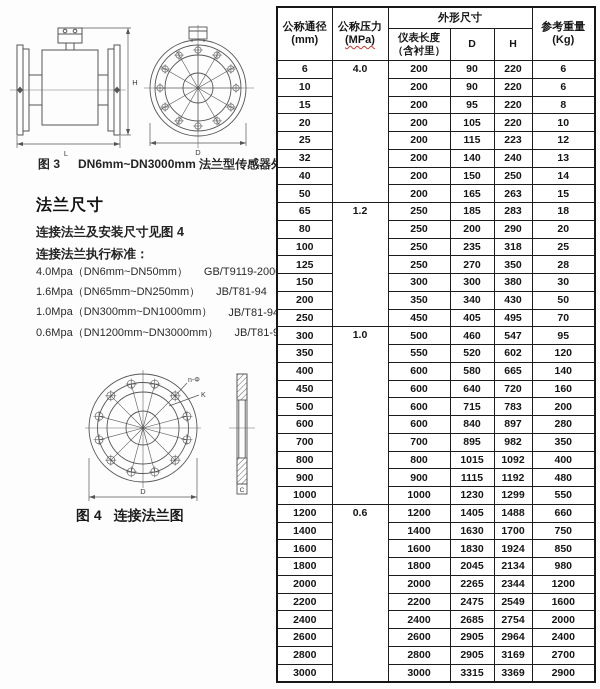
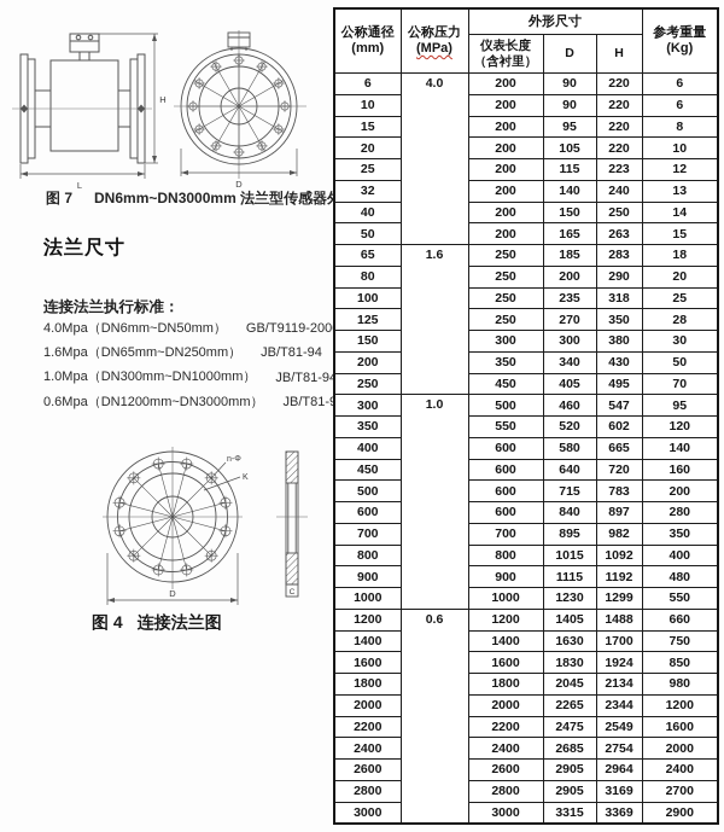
  L
  H
  D
- 图 3
+ 图 7
  DN6mm~DN3000mm 法兰型传感器
  法兰尺寸
- 连接法兰及安装尺寸见图 4
  连接法兰执行标准：
  4.0Mpa（DN6mm~DN50mm）
  GB/T9119-200
  1.6Mpa（DN65mm~DN250mm）
  JB/T81-94
  1.0Mpa（DN300mm~DN1000mm）
  JB/T81-9
  0.6Mpa（DN1200mm~DN3000mm）
  JB/T81-
  D
  图 4
  连接法兰图
  公称通径 (mm)	公称压力 (MPa)	外形尺寸	参考重量 (Kg)
  仪表长度 （含衬里）	D	H
  6	4.0	200	90	220	6
  10	200	90	220	6
  15	200	95	220	8
  20	200	105	220	10
  25	200	115	223	12
  32	200	140	240	13
  40	200	150	250	14
  50	200	165	263	15
- 65	1.2	250	185	283	18
+ 65	1.6	250	185	283	18
  80	250	200	290	20
  100	250	235	318	25
  125	250	270	350	28
  150	300	300	380	30
  200	350	340	430	50
  250	450	405	495	70
  300	1.0	500	460	547	95
  350	550	520	602	120
  400	600	580	665	140
  450	600	640	720	160
  500	600	715	783	200
  600	600	840	897	280
  700	700	895	982	350
  800	800	1015	1092	400
  900	900	1115	1192	480
  1000	1000	1230	1299	550
  1200	0.6	1200	1405	1488	660
  1400	1400	1630	1700	750
  1600	1600	1830	1924	850
  1800	1800	2045	2134	980
  2000	2000	2265	2344	1200
  2200	2200	2475	2549	1600
  2400	2400	2685	2754	2000
  2600	2600	2905	2964	2400
  2800	2800	2905	3169	2700
  3000	3000	3315	3369	2900
